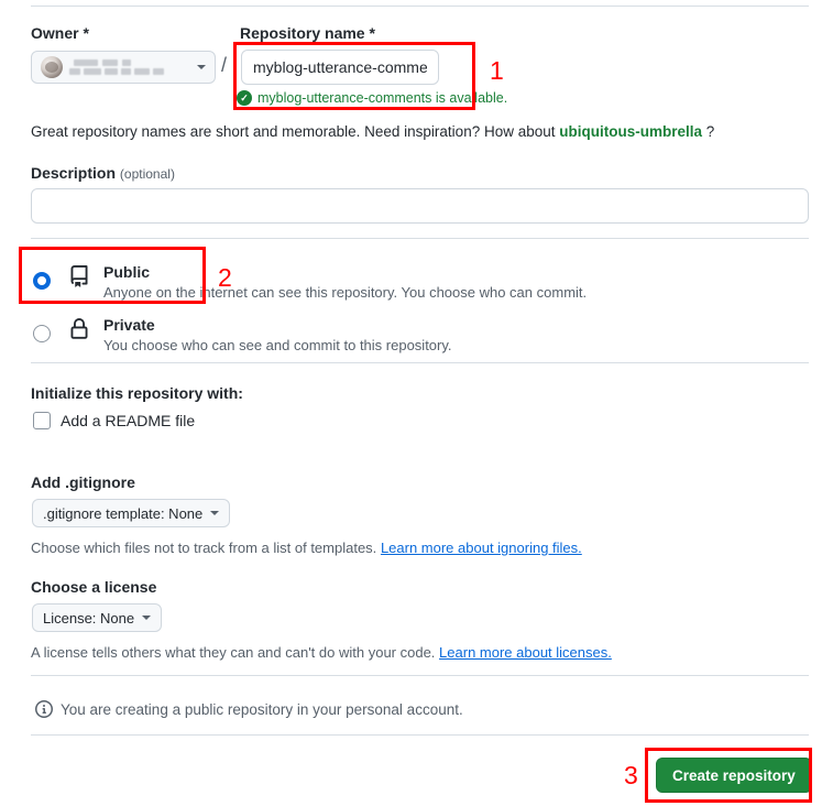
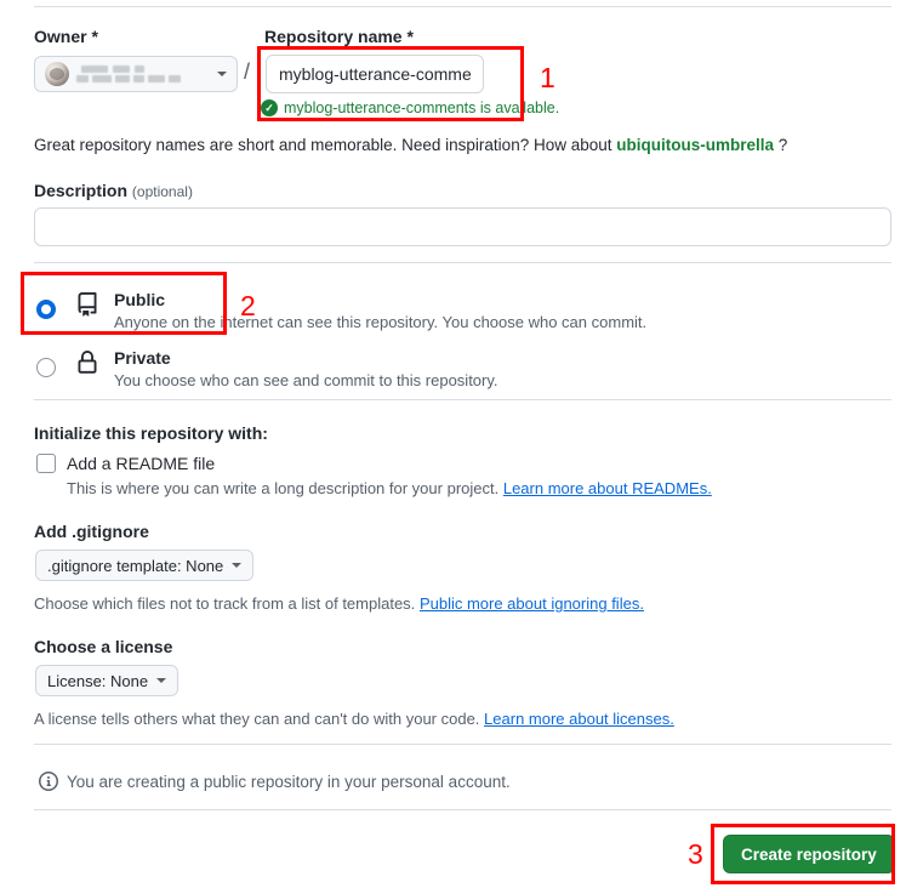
  Owner *
  /
  Repository name *
  myblog-utterance-comme
  ✓
  myblog-utterance-comments is available.
  Great repository names are short and memorable. Need inspiration? How about ubiquitous-umbrella ?
  Description (optional)
  Public
  Anyone on the internet can see this repository. You choose who can commit.
  Private
  You choose who can see and commit to this repository.
  Initialize this repository with:
  Add a README file
+ This is where you can write a long description for your project. Learn more about READMEs.
  Add .gitignore
  .gitignore template: None
- Choose which files not to track from a list of templates. Learn more about ignoring files.
+ Choose which files not to track from a list of templates. Public more about ignoring files.
  Choose a license
  License: None
  A license tells others what they can and can't do with your code. Learn more about licenses.
  You are creating a public repository in your personal account.
  Create repository
  1
  2
  3
